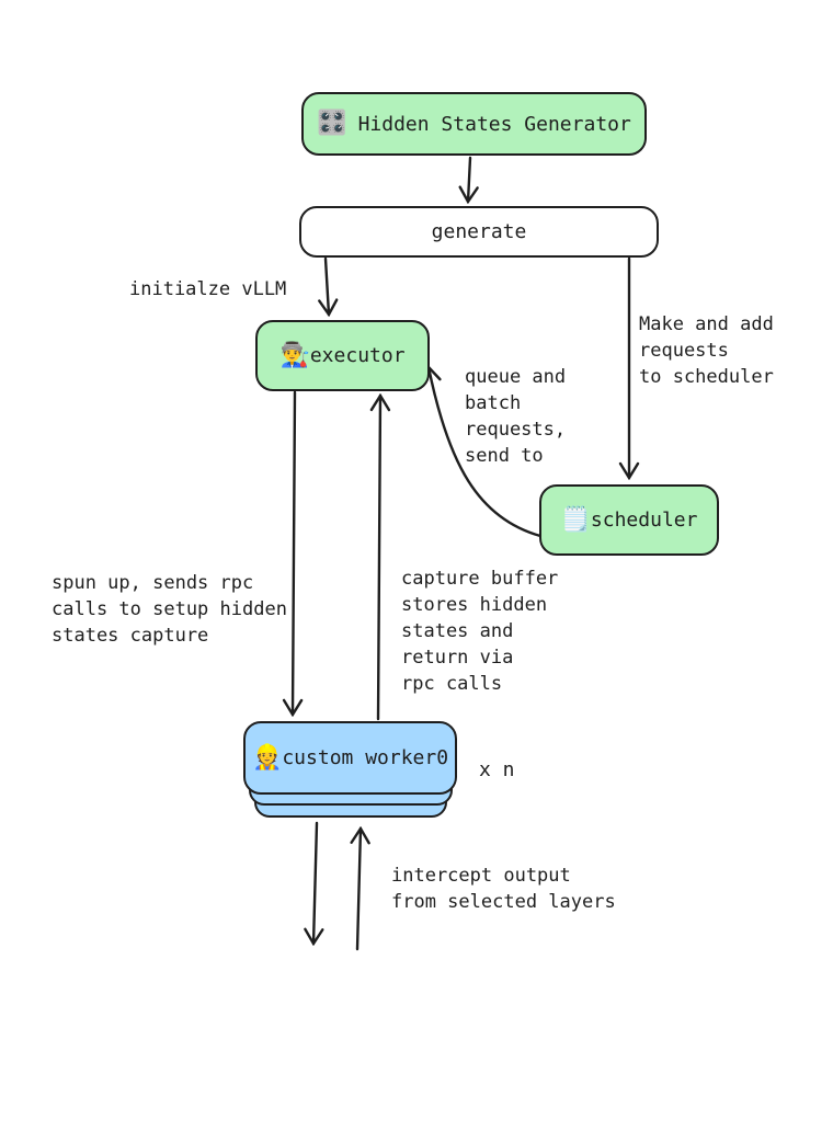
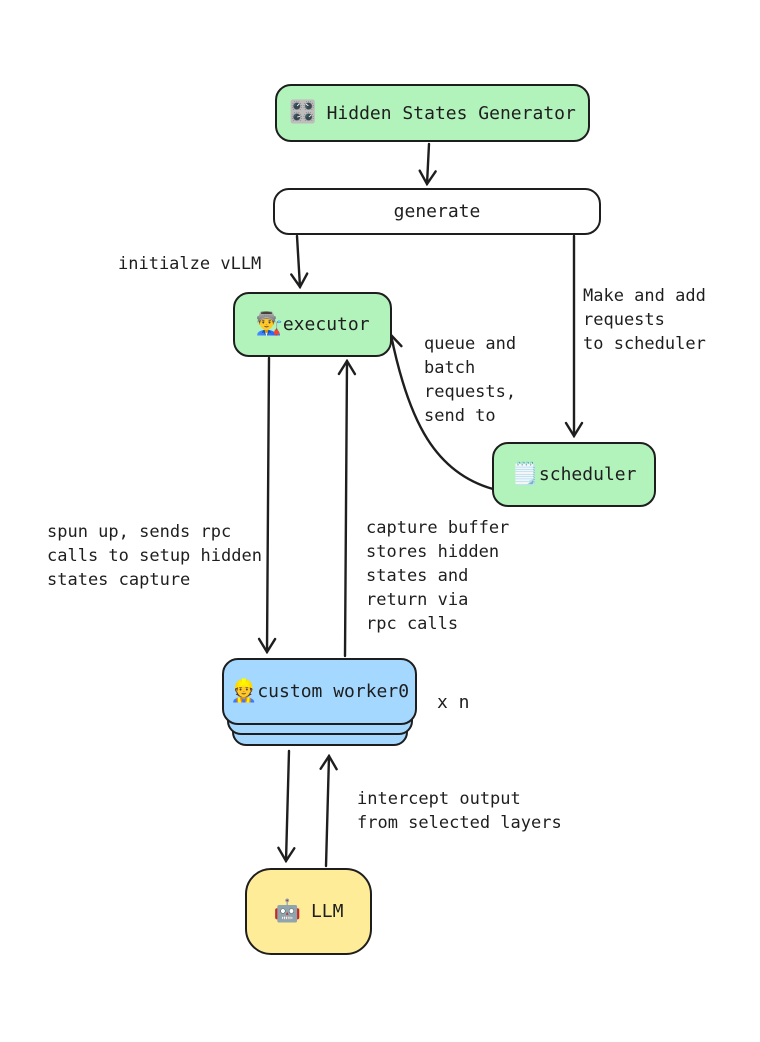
  🎛️
  Hidden States Generator
  generate
  👨‍🏭
  executor
  🗒️
  scheduler
  👷
  custom worker0
+ 🤖
+ LLM
  initialze vLLM
  Make and add
  requests
  to scheduler
  queue and
  batch
  requests,
  send to
  spun up, sends rpc
  calls to setup hidden
  states capture
  capture buffer
  stores hidden
  states and
  return via
  rpc calls
  x n
  intercept output
  from selected layers
